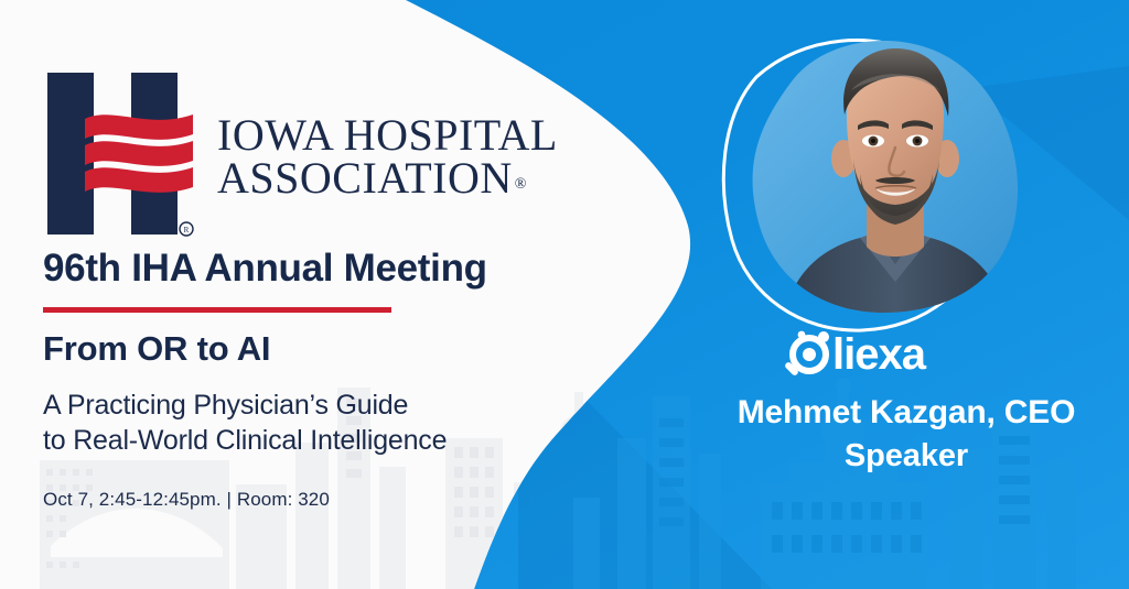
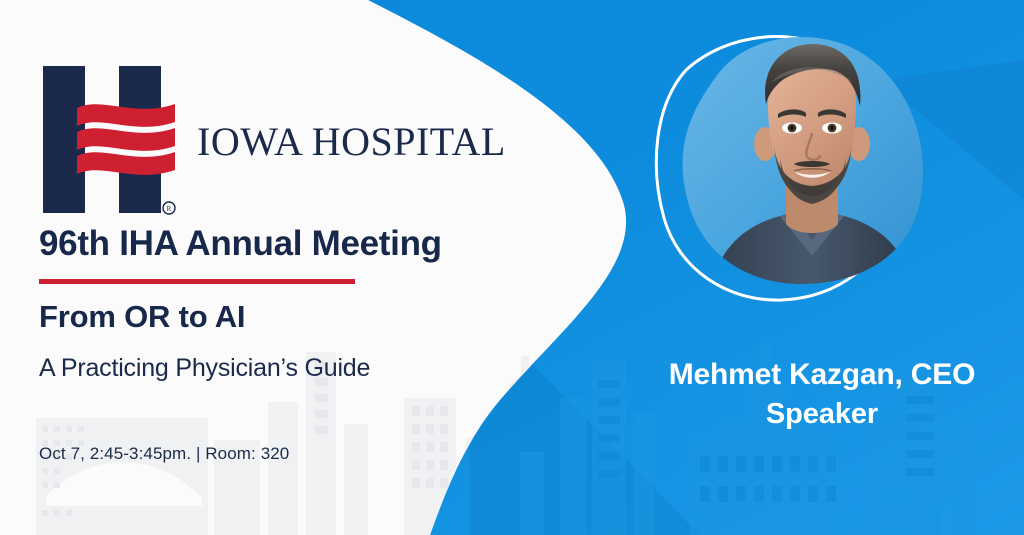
  R
  IOWA HOSPITAL
- ASSOCIATION ®
  96th IHA Annual Meeting
  From OR to AI
  A Practicing Physician’s Guide
- to Real-World Clinical Intelligence
- Oct 7, 2:45-12:45pm. | Room: 320
+ Oct 7, 2:45-3:45pm. | Room: 320
- liexa
  Mehmet Kazgan, CEO
  Speaker
